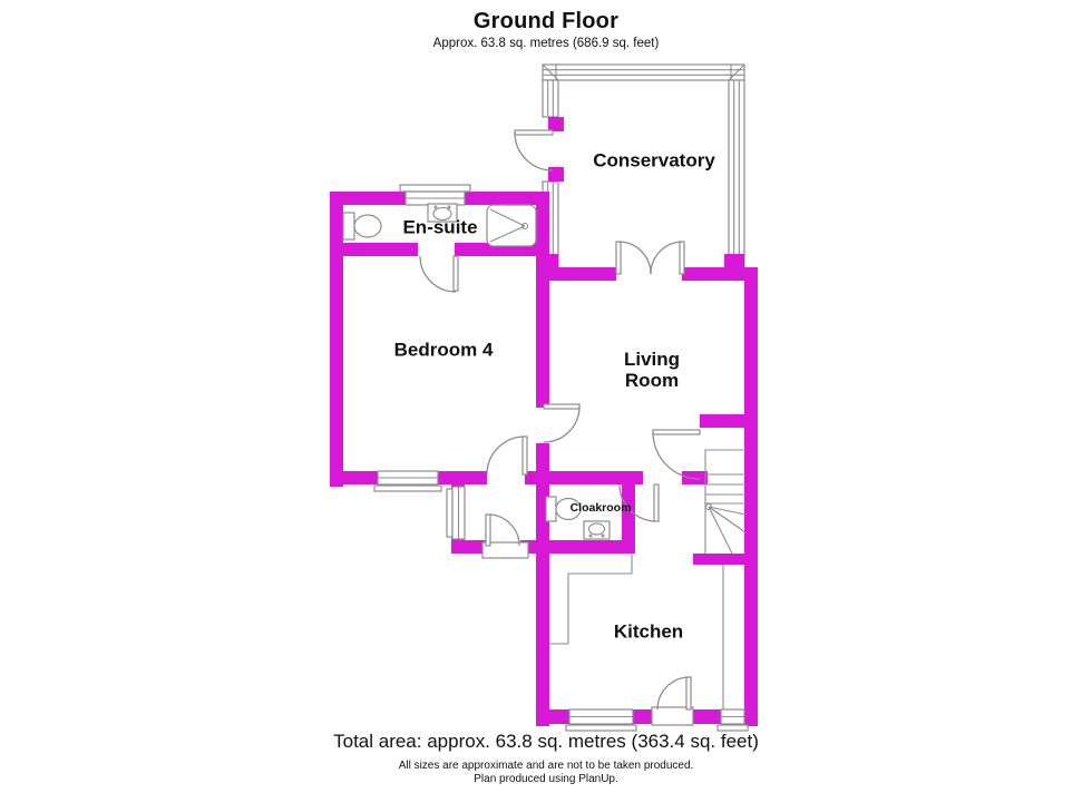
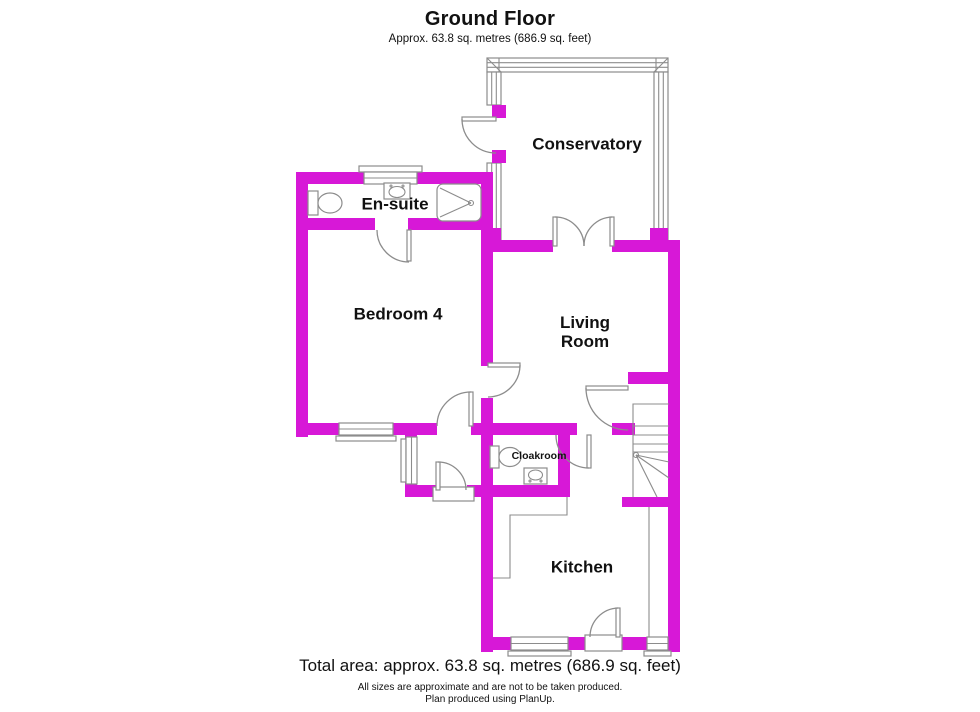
  Ground Floor
  Approx. 63.8 sq. metres (686.9 sq. feet)
  Conservatory
  En-suite
  Bedroom 4
  Living Room
  Cloakroom
  Kitchen
- Total area: approx. 63.8 sq. metres (363.4 sq. feet)
+ Total area: approx. 63.8 sq. metres (686.9 sq. feet)
  All sizes are approximate and are not to be taken produced.
  Plan produced using PlanUp.
